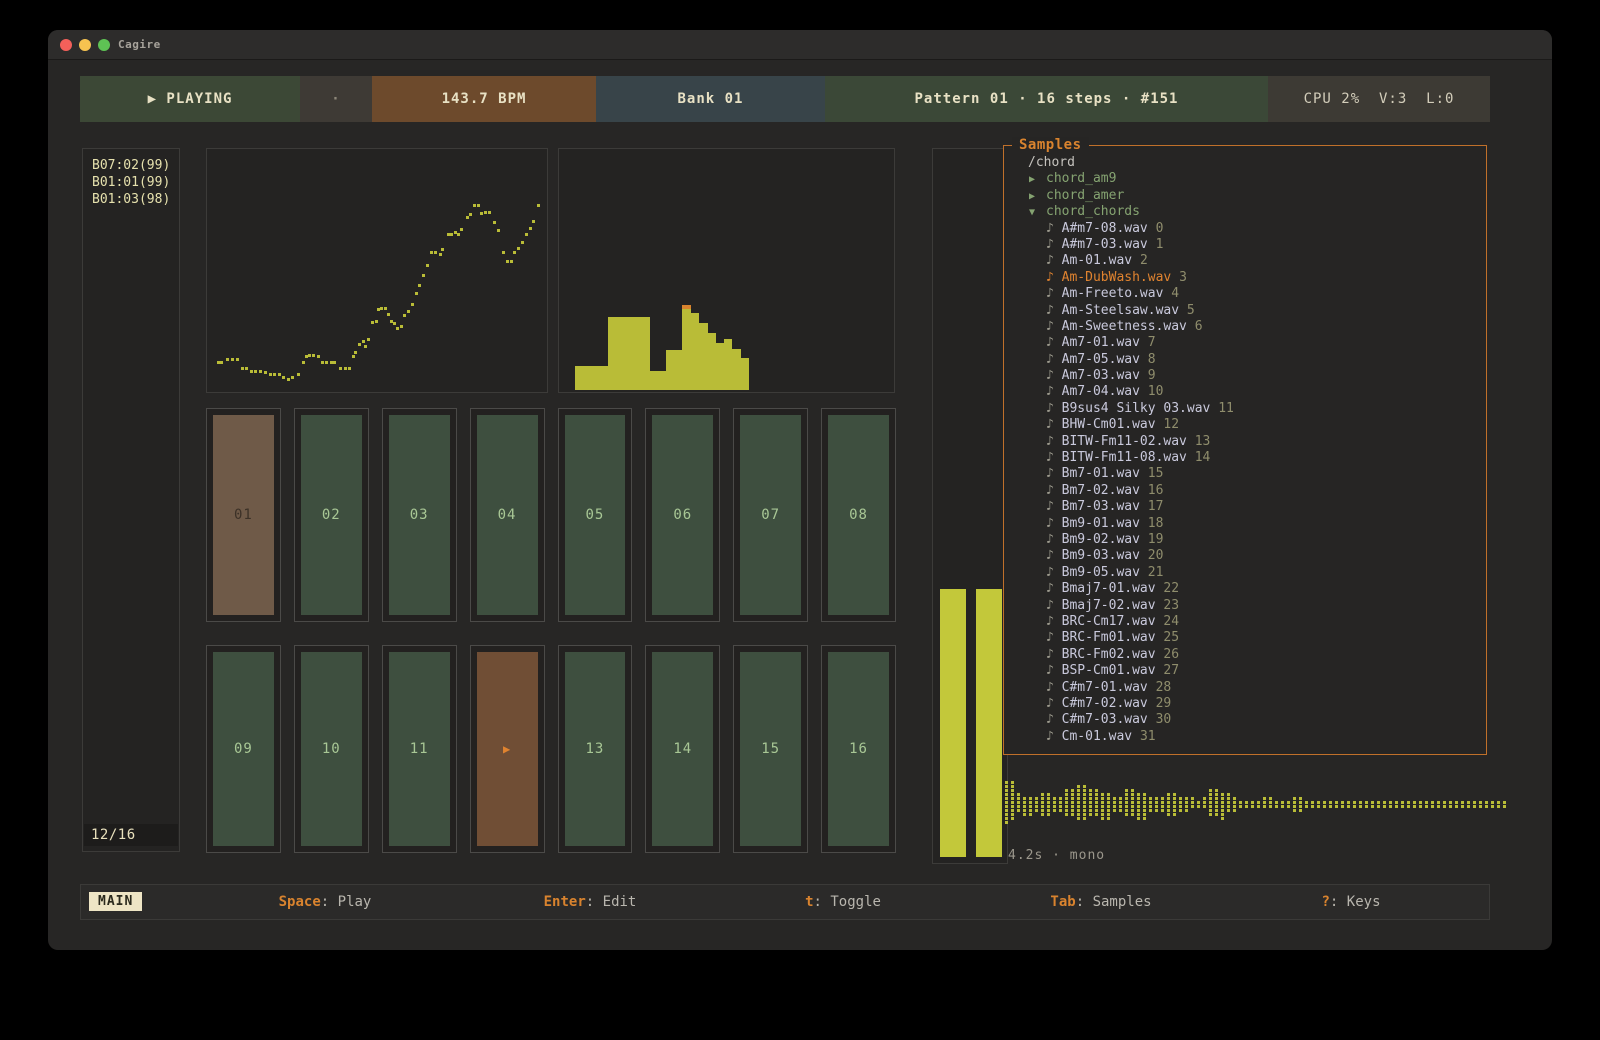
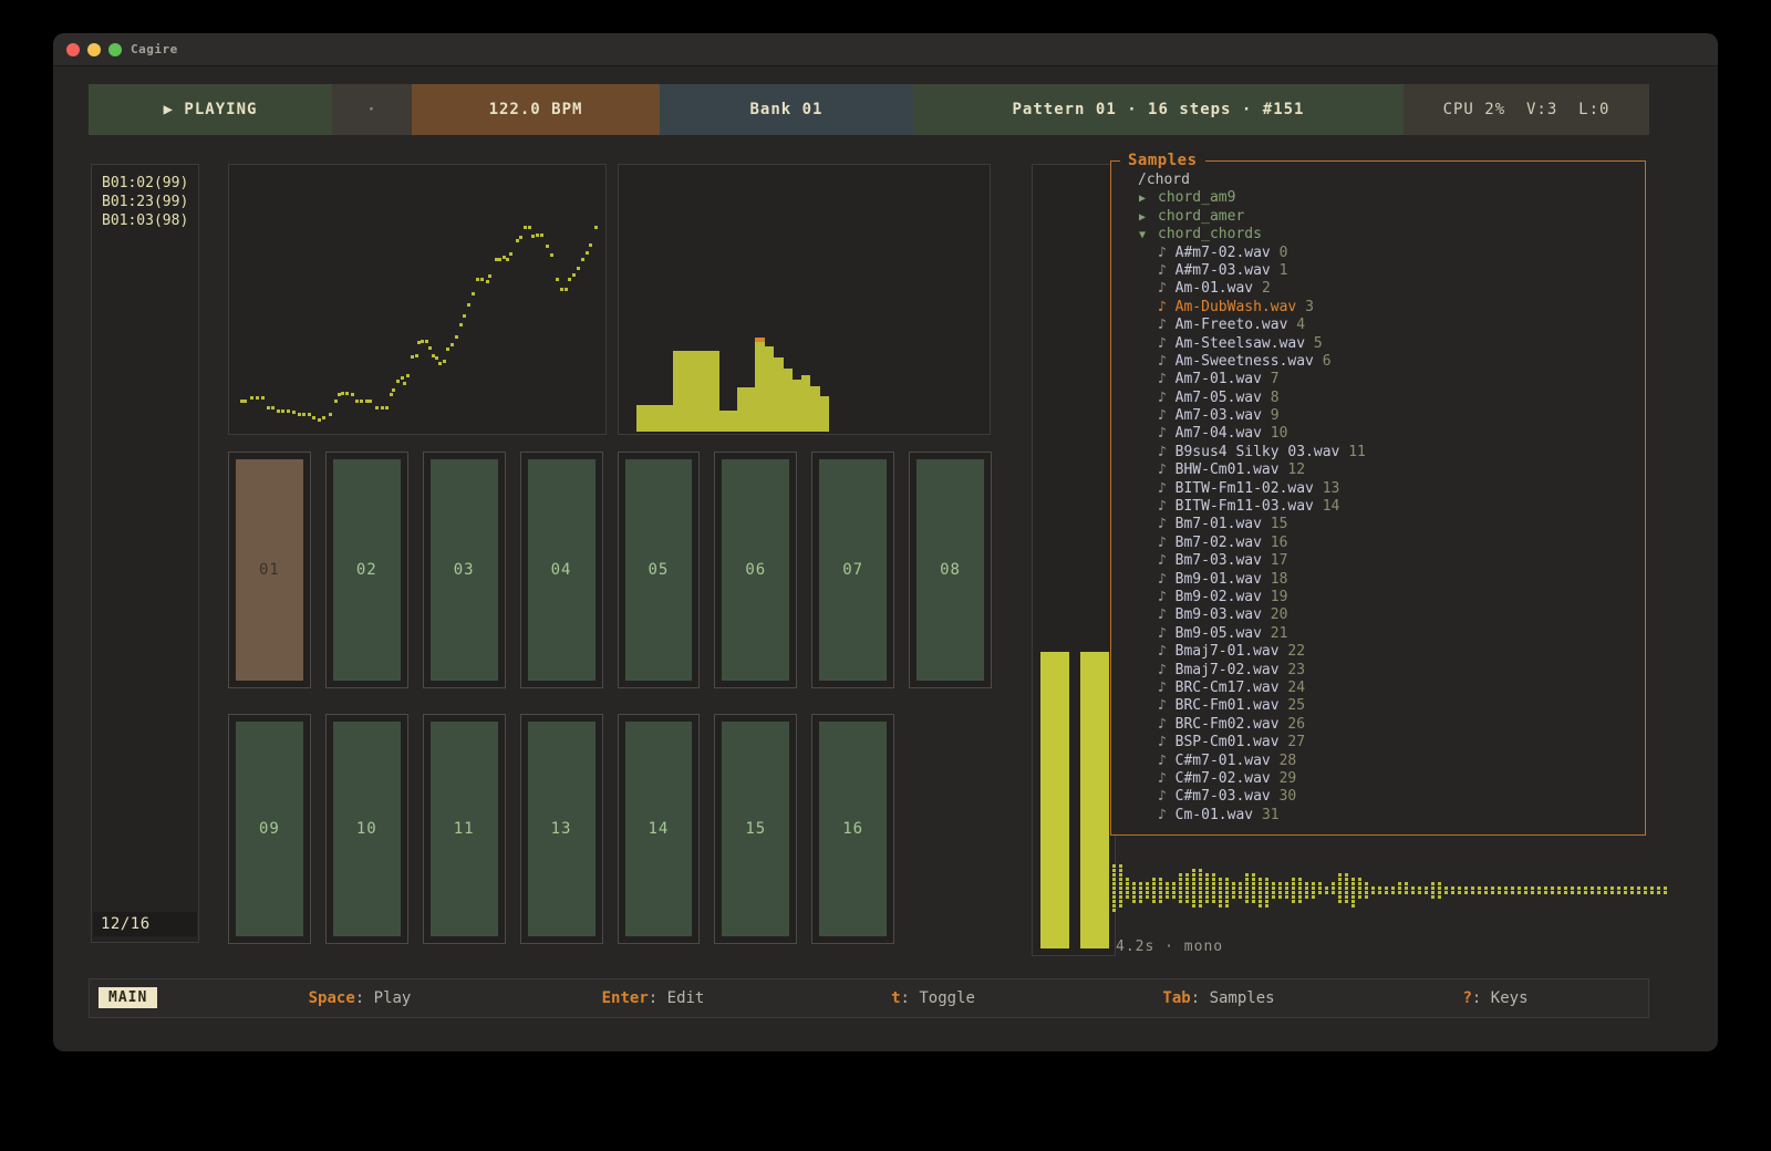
  Cagire
  ▶ PLAYING
  ·
- 143.7 BPM
+ 122.0 BPM
  Bank 01
  Pattern 01 · 16 steps · #151
  CPU 2% V:3 L:0
- B07:02(99)
+ B01:02(99)
- B01:01(99)
+ B01:23(99)
  B01:03(98)
  12/16
  01
  02
  03
  04
  05
  06
  07
  08
  09
  10
  11
- ▶
  13
  14
  15
  16
  Samples
  /chord
  ▶ chord_am9
  ▶ chord_amer
  ▼ chord_chords
- ♪ A#m7-08.wav 0
+ ♪ A#m7-02.wav 0
  ♪ A#m7-03.wav 1
  ♪ Am-01.wav 2
  ♪ Am-DubWash.wav 3
  ♪ Am-Freeto.wav 4
  ♪ Am-Steelsaw.wav 5
  ♪ Am-Sweetness.wav 6
  ♪ Am7-01.wav 7
  ♪ Am7-05.wav 8
  ♪ Am7-03.wav 9
  ♪ Am7-04.wav 10
  ♪ B9sus4 Silky 03.wav 11
  ♪ BHW-Cm01.wav 12
  ♪ BITW-Fm11-02.wav 13
- ♪ BITW-Fm11-08.wav 14
+ ♪ BITW-Fm11-03.wav 14
  ♪ Bm7-01.wav 15
  ♪ Bm7-02.wav 16
  ♪ Bm7-03.wav 17
  ♪ Bm9-01.wav 18
  ♪ Bm9-02.wav 19
  ♪ Bm9-03.wav 20
  ♪ Bm9-05.wav 21
  ♪ Bmaj7-01.wav 22
  ♪ Bmaj7-02.wav 23
  ♪ BRC-Cm17.wav 24
  ♪ BRC-Fm01.wav 25
  ♪ BRC-Fm02.wav 26
  ♪ BSP-Cm01.wav 27
  ♪ C#m7-01.wav 28
  ♪ C#m7-02.wav 29
  ♪ C#m7-03.wav 30
  ♪ Cm-01.wav 31
  4.2s · mono
  MAIN
  Space: Play
  Enter: Edit
  t: Toggle
  Tab: Samples
  ?: Keys
